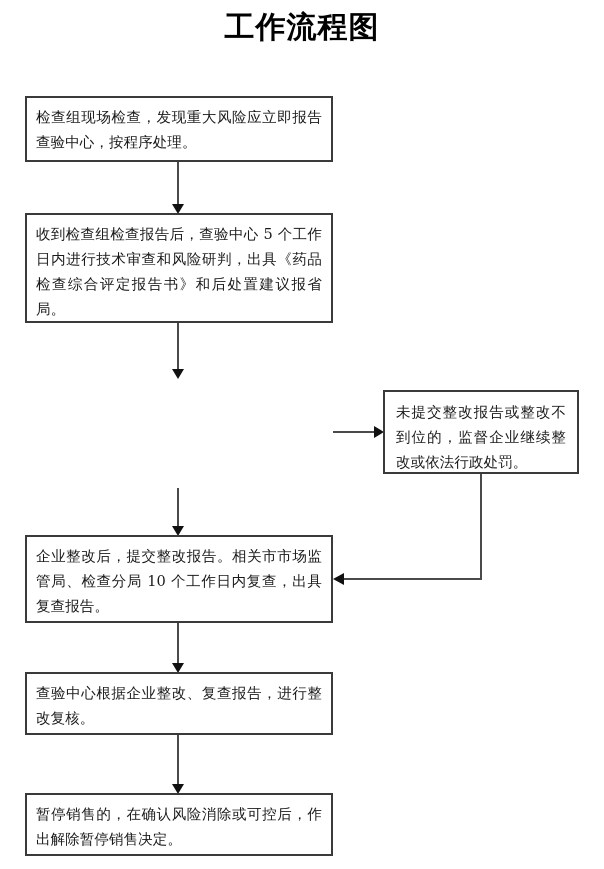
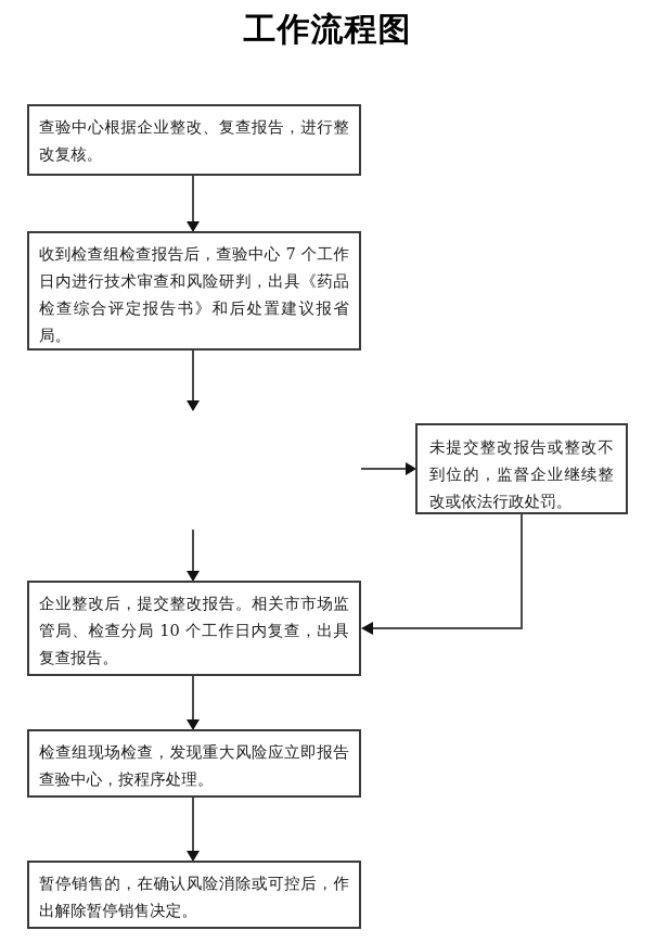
  工作流程图
- 检查组现场检查，发现重大风险应立即报告查验中心，按程序处理。
+ 查验中心根据企业整改、复查报告，进行整改复核。
- 收到检查组检查报告后，查验中心 5 个工作日内进行技术审查和风险研判，出具《药品检查综合评定报告书》和后处置建议报省局。
+ 收到检查组检查报告后，查验中心 7 个工作日内进行技术审查和风险研判，出具《药品检查综合评定报告书》和后处置建议报省局。
  未提交整改报告或整改不到位的，监督企业继续整改或依法行政处罚。
  企业整改后，提交整改报告。相关市市场监管局、检查分局 10 个工作日内复查，出具复查报告。
- 查验中心根据企业整改、复查报告，进行整改复核。
+ 检查组现场检查，发现重大风险应立即报告查验中心，按程序处理。
  暂停销售的，在确认风险消除或可控后，作出解除暂停销售决定。
